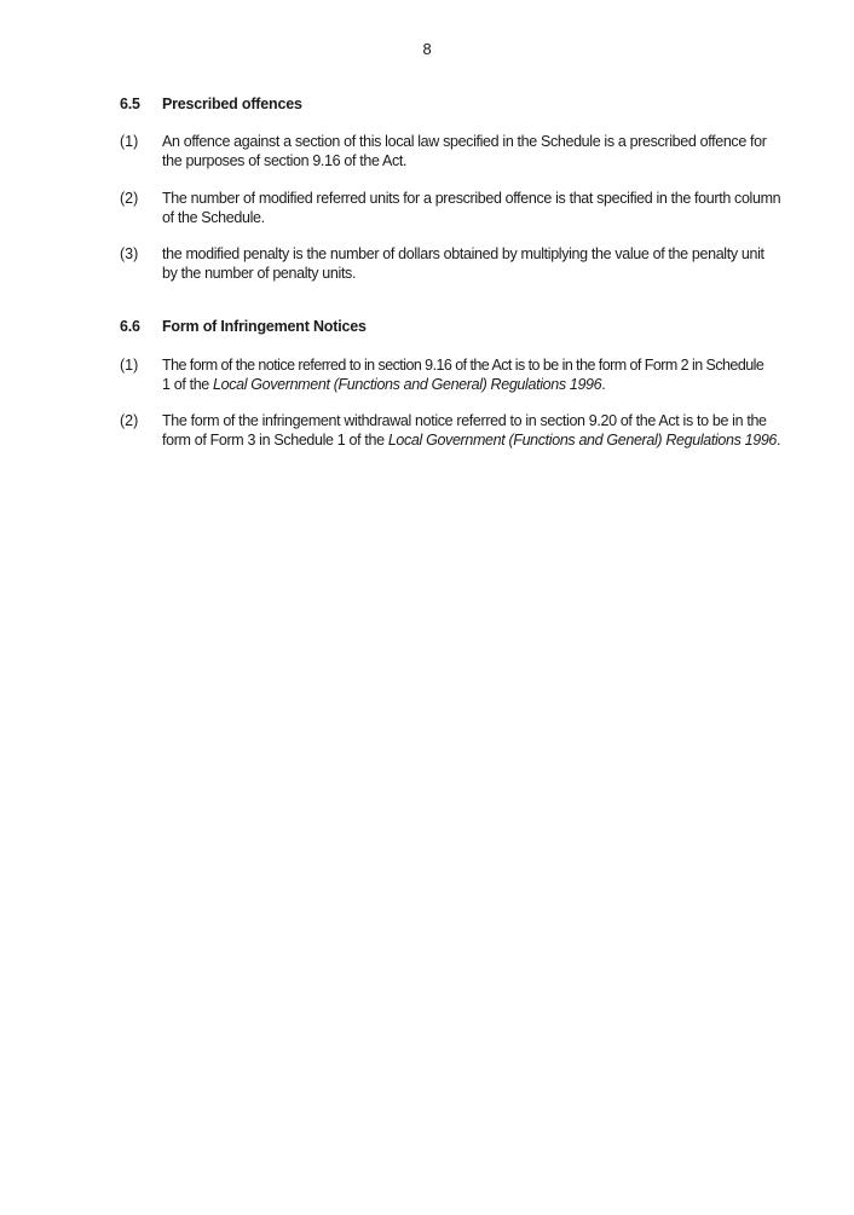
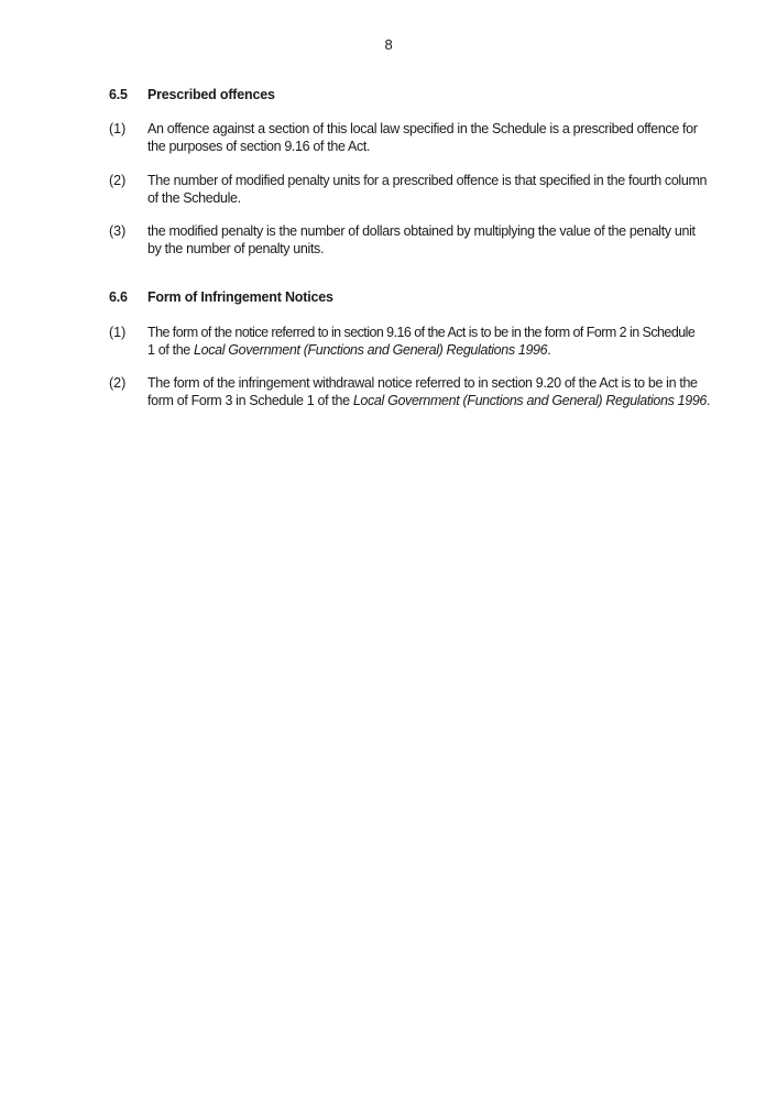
  8
  6.5 Prescribed offences
  (1)
  An offence against a section of this local law specified in the Schedule is a prescribed offence for
  the purposes of section 9.16 of the Act.
  (2)
- The number of modified referred units for a prescribed offence is that specified in the fourth column
+ The number of modified penalty units for a prescribed offence is that specified in the fourth column
  of the Schedule.
  (3)
  the modified penalty is the number of dollars obtained by multiplying the value of the penalty unit
  by the number of penalty units.
  6.6 Form of Infringement Notices
  (1)
  The form of the notice referred to in section 9.16 of the Act is to be in the form of Form 2 in Schedule
  1 of the Local Government (Functions and General) Regulations 1996.
  (2)
  The form of the infringement withdrawal notice referred to in section 9.20 of the Act is to be in the
  form of Form 3 in Schedule 1 of the Local Government (Functions and General) Regulations 1996.
